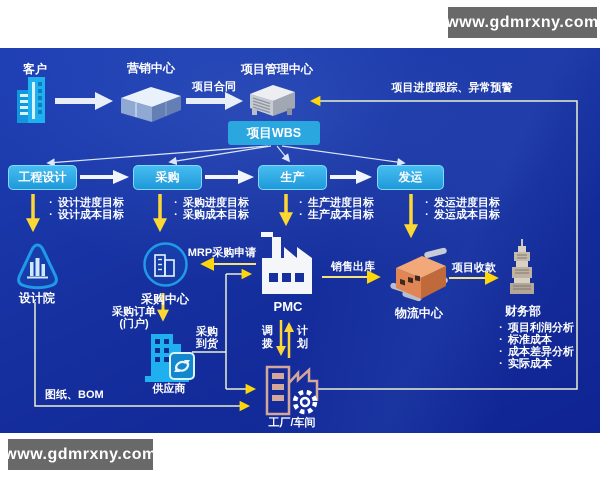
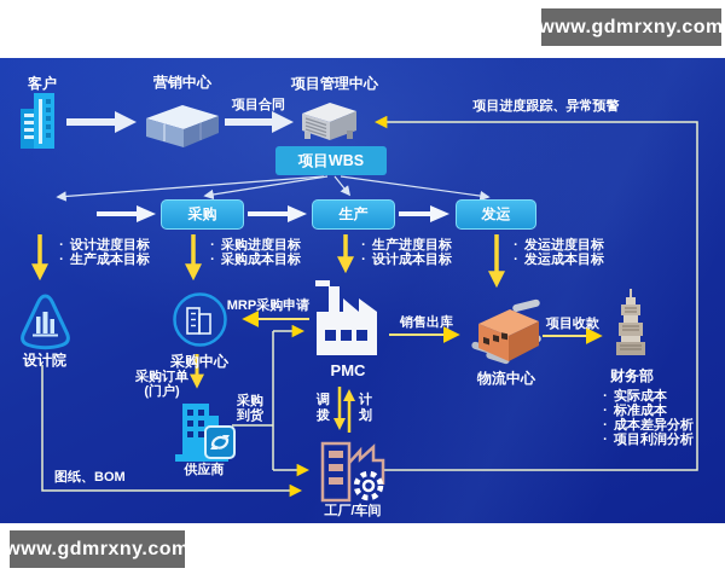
  www.gdmrxny.com
  www.gdmrxny.com
  客户
  营销中心
  项目合同
  项目管理中心
  项目进度跟踪、异常预警
  项目WBS
- 工程设计
  采购
  生产
  发运
  ·
  设计进度目标
  ·
- 设计成本目标
+ 生产成本目标
  ·
  采购进度目标
  ·
  采购成本目标
  ·
  生产进度目标
  ·
- 生产成本目标
+ 设计成本目标
  ·
  发运进度目标
  ·
  发运成本目标
  设计院
  采购中心
  PMC
  物流中心
  财务部
  ·
- 项目利润分析
+ 实际成本
  ·
  标准成本
  ·
  成本差异分析
  ·
- 实际成本
+ 项目利润分析
  MRP采购申请
  销售出库
  项目收款
  采购订单
  (门户)
  采购
  到货
  调拨
  计划
  图纸、BOM
  供应商
  工厂/车间
